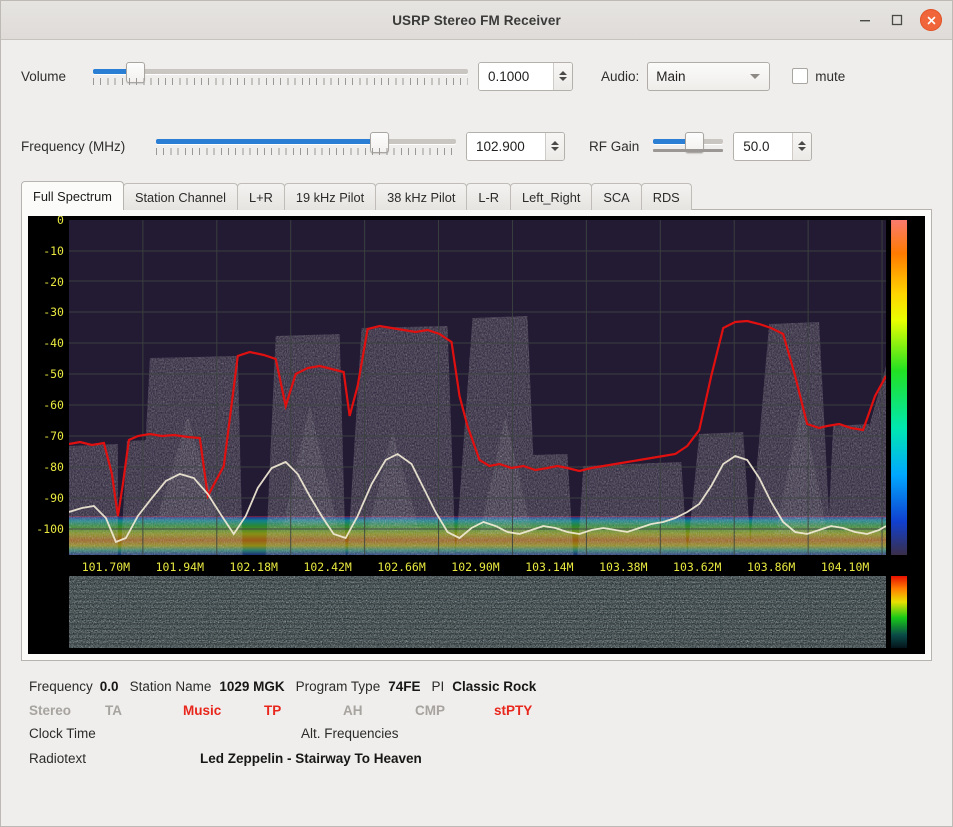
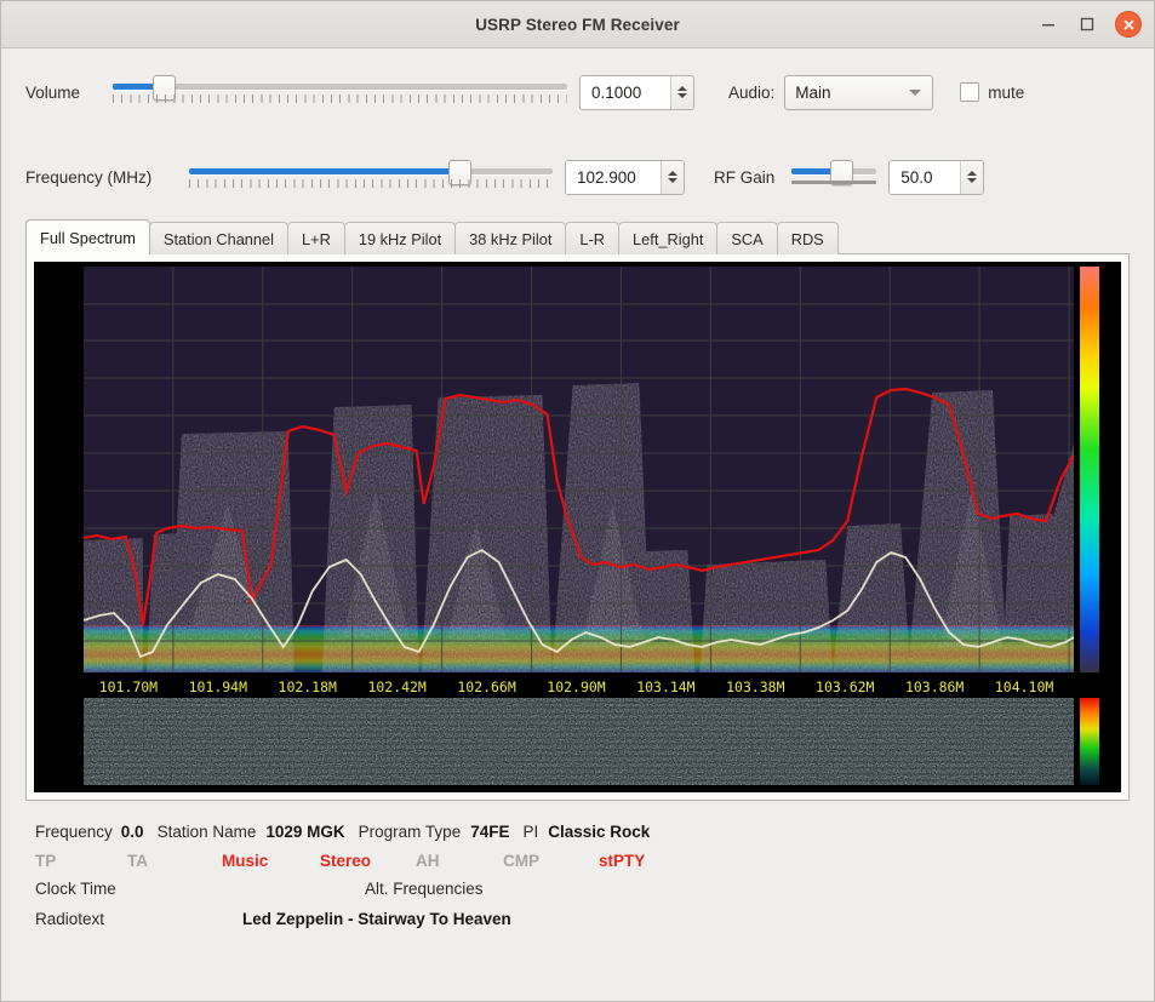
  USRP Stereo FM Receiver
  Volume
  0.1000
  Audio:
  Main
  mute
  Frequency (MHz)
  102.900
  RF Gain
  50.0
  Full Spectrum
  Station Channel
  L+R
  19 kHz Pilot
  38 kHz Pilot
  L-R
  Left_Right
  SCA
  RDS
- 0
- -10
- -20
- -30
- -40
- -50
- -60
- -70
- -80
- -90
- -100
  101.70M
  101.94M
  102.18M
  102.42M
  102.66M
  102.90M
  103.14M
  103.38M
  103.62M
  103.86M
  104.10M
  Frequency
  0.0
  Station Name
  1029 MGK
  Program Type
  74FE
  PI
  Classic Rock
- Stereo
+ TP
  TA
  Music
- TP
+ Stereo
  AH
  CMP
  stPTY
  Clock Time
  Alt. Frequencies
  Radiotext
  Led Zeppelin - Stairway To Heaven
